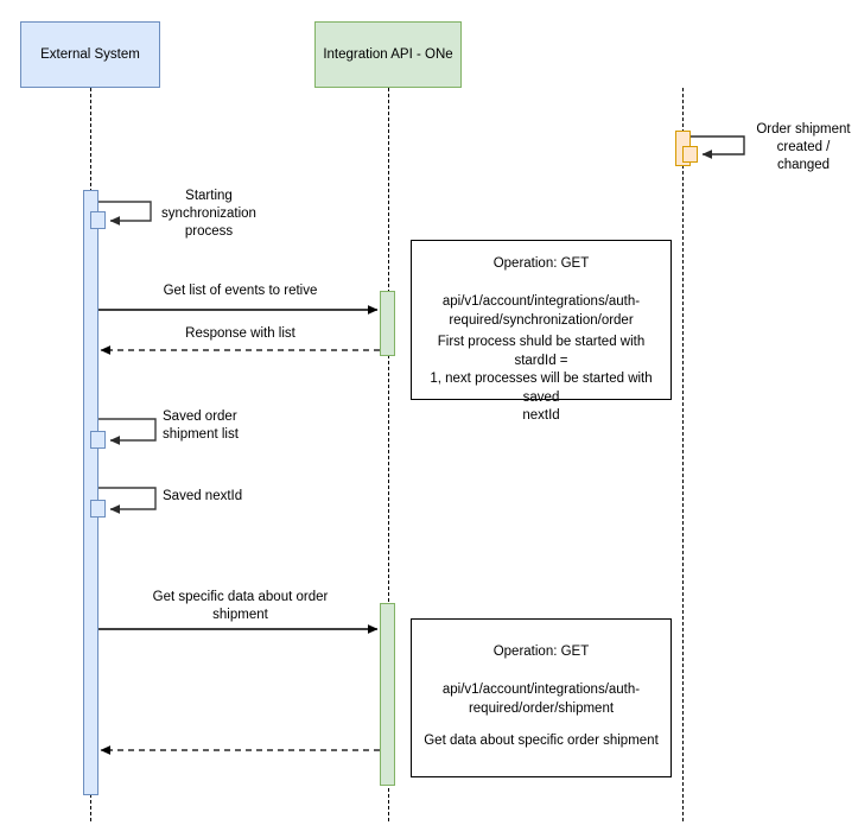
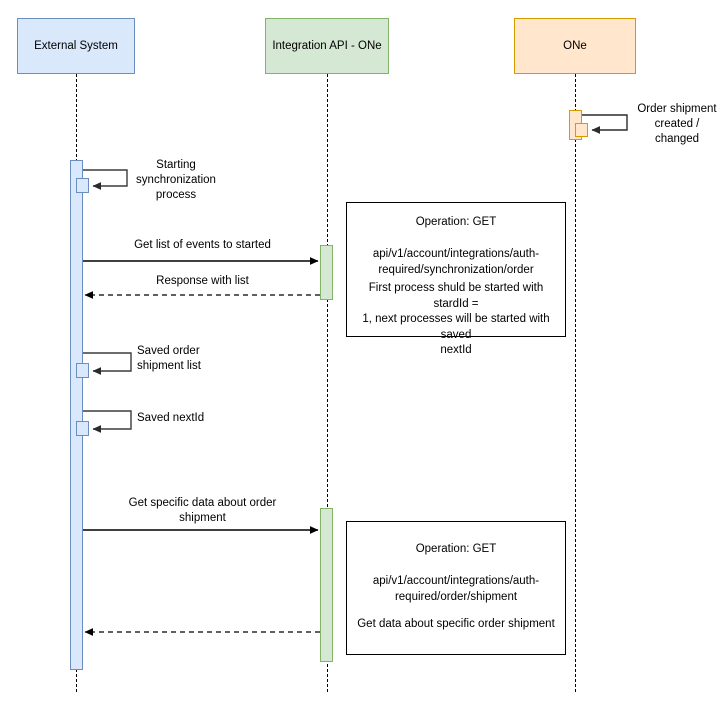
  External System
  Integration API - ONe
+ ONe
  Operation: GET
  api/v1/account/integrations/auth-
  required/synchronization/order
  First process shuld be started with stardId =
  1, next processes will be started with saved
  nextId
  Operation: GET
  api/v1/account/integrations/auth-
  required/order/shipment
  Get data about specific order shipment
  Order shipment
  created /
  changed
  Starting
  synchronization
  process
- Get list of events to retive
+ Get list of events to started
  Response with list
  Saved order
  shipment list
  Saved nextId
  Get specific data about order
  shipment
